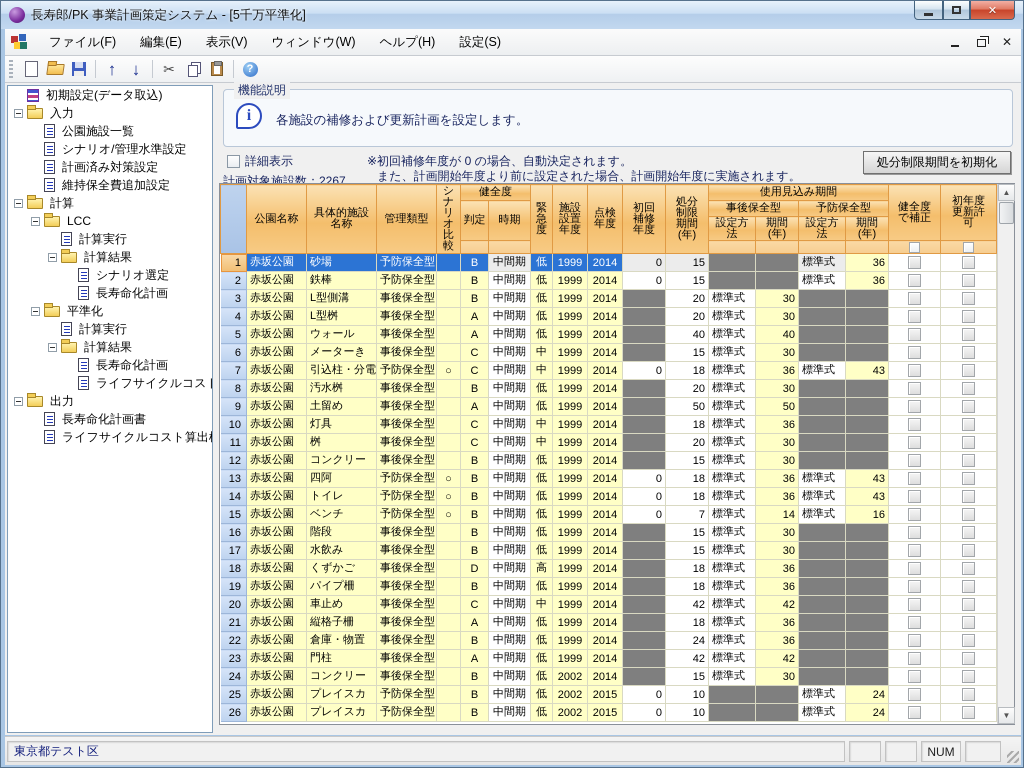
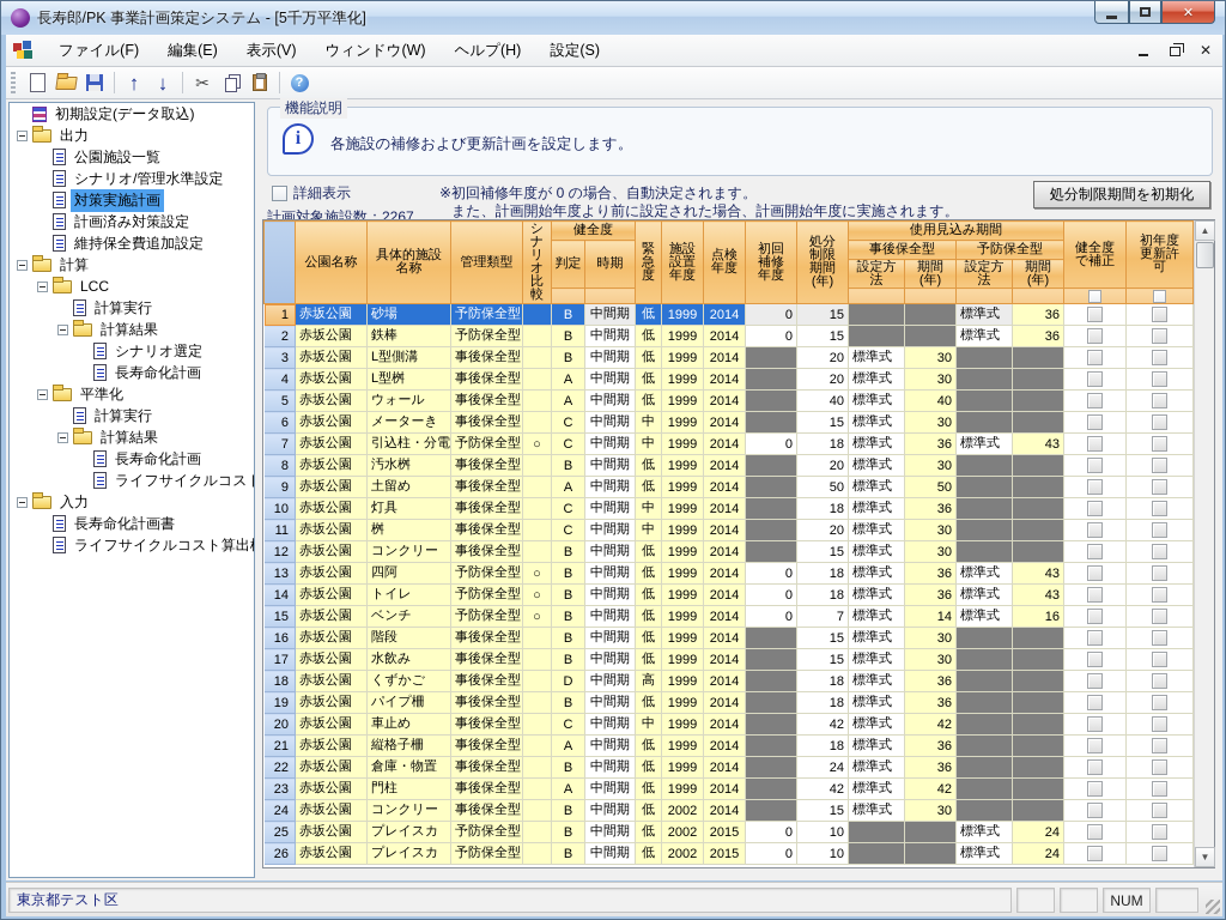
  長寿郎/PK 事業計画策定システム - [5千万平準化]
  ✕
  ファイル(F)
  編集(E)
  表示(V)
  ウィンドウ(W)
  ヘルプ(H)
  設定(S)
  ✕
  ↑
  ↓
  ✂
  ?
  初期設定(データ取込)
- 入力
+ 出力
  公園施設一覧
  シナリオ/管理水準設定
+ 対策実施計画
  計画済み対策設定
  維持保全費追加設定
  計算
  LCC
  計算実行
  計算結果
  シナリオ選定
  長寿命化計画
  平準化
  計算実行
  計算結果
  長寿命化計画
  ライフサイクルコス
- 出力
+ 入力
  長寿命化計画書
  ライフサイクルコスト算出
  機能説明
  i
  各施設の補修および更新計画を設定します。
  詳細表示
  計画対象施設数：2267
  ※初回補修年度が 0 の場合、自動決定されます。
  また、計画開始年度より前に設定された場合、計画開始年度に実施されます。
  処分制限期間を初期化
  	公園名称	具体的施設 名称	管理類型	シ ナ リ オ 比 較	健全度	緊 急 度	施設 設置 年度	点検 年度	初回 補修 年度	処分 制限 期間 (年)	使用見込み期間	健全度 で補正	初年度 更新許 可
  判定	時期	事後保全型	予防保全型
  設定方 法	期間 (年)	設定方 法	期間 (年)
  1	赤坂公園	砂場	予防保全型		B	中間期	低	1999	2014	0	15			標準式	36
  2	赤坂公園	鉄棒	予防保全型		B	中間期	低	1999	2014	0	15			標準式	36
  3	赤坂公園	L型側溝	事後保全型		B	中間期	低	1999	2014		20	標準式	30
  4	赤坂公園	L型桝	事後保全型		A	中間期	低	1999	2014		20	標準式	30
  5	赤坂公園	ウォール	事後保全型		A	中間期	低	1999	2014		40	標準式	40
  6	赤坂公園	メーターき	事後保全型		C	中間期	中	1999	2014		15	標準式	30
  7	赤坂公園	引込柱・分電	予防保全型	○	C	中間期	中	1999	2014	0	18	標準式	36	標準式	43
  8	赤坂公園	汚水桝	事後保全型		B	中間期	低	1999	2014		20	標準式	30
  9	赤坂公園	土留め	事後保全型		A	中間期	低	1999	2014		50	標準式	50
  10	赤坂公園	灯具	事後保全型		C	中間期	中	1999	2014		18	標準式	36
  11	赤坂公園	桝	事後保全型		C	中間期	中	1999	2014		20	標準式	30
  12	赤坂公園	コンクリー	事後保全型		B	中間期	低	1999	2014		15	標準式	30
  13	赤坂公園	四阿	予防保全型	○	B	中間期	低	1999	2014	0	18	標準式	36	標準式	43
  14	赤坂公園	トイレ	予防保全型	○	B	中間期	低	1999	2014	0	18	標準式	36	標準式	43
  15	赤坂公園	ベンチ	予防保全型	○	B	中間期	低	1999	2014	0	7	標準式	14	標準式	16
  16	赤坂公園	階段	事後保全型		B	中間期	低	1999	2014		15	標準式	30
  17	赤坂公園	水飲み	事後保全型		B	中間期	低	1999	2014		15	標準式	30
  18	赤坂公園	くずかご	事後保全型		D	中間期	高	1999	2014		18	標準式	36
  19	赤坂公園	パイプ柵	事後保全型		B	中間期	低	1999	2014		18	標準式	36
  20	赤坂公園	車止め	事後保全型		C	中間期	中	1999	2014		42	標準式	42
  21	赤坂公園	縦格子柵	事後保全型		A	中間期	低	1999	2014		18	標準式	36
  22	赤坂公園	倉庫・物置	事後保全型		B	中間期	低	1999	2014		24	標準式	36
  23	赤坂公園	門柱	事後保全型		A	中間期	低	1999	2014		42	標準式	42
  24	赤坂公園	コンクリー	事後保全型		B	中間期	低	2002	2014		15	標準式	30
  25	赤坂公園	プレイスカ	予防保全型		B	中間期	低	2002	2015	0	10			標準式	24
  26	赤坂公園	プレイスカ	予防保全型		B	中間期	低	2002	2015	0	10			標準式	24
  ▲
  ▼
  東京都テスト区
  NUM
